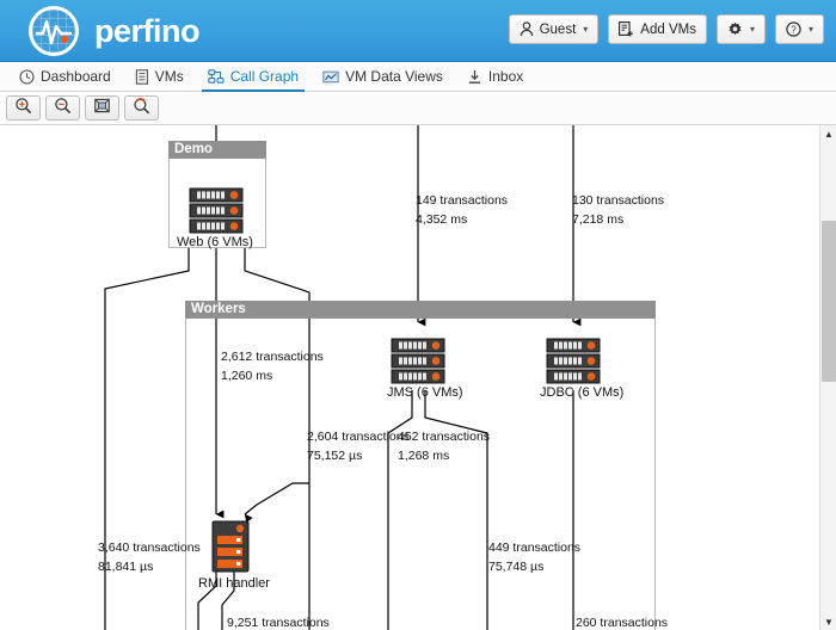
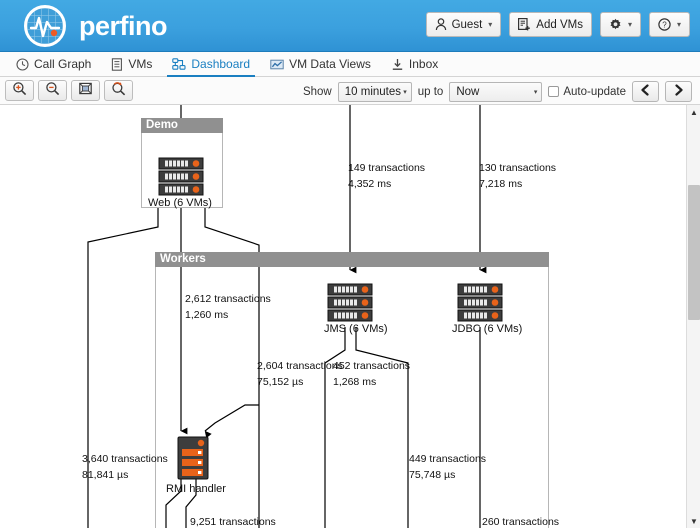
  perfino
  Guest
  ▾
  Add VMs
  ▾
  ?
  ▾
- Dashboard
+ Call Graph
  VMs
- Call Graph
+ Dashboard
  VM Data Views
  Inbox
+ Show
+ 10 minutes
+ up to
+ Now
+ Auto-update
  Demo
  Workers
  Web (6 VMs)
  JMS (6 VMs)
  JDBC (6 VMs)
  RMI handler
  149 transactions
  4,352 ms
  130 transactions
  7,218 ms
  2,612 transactions
  1,260 ms
  2,604 transactions
  75,152 µs
  452 transactions
  1,268 ms
  3,640 transactions
  81,841 µs
  449 transactions
  75,748 µs
  9,251 transactions
  260 transactions
  ▲
  ▼
